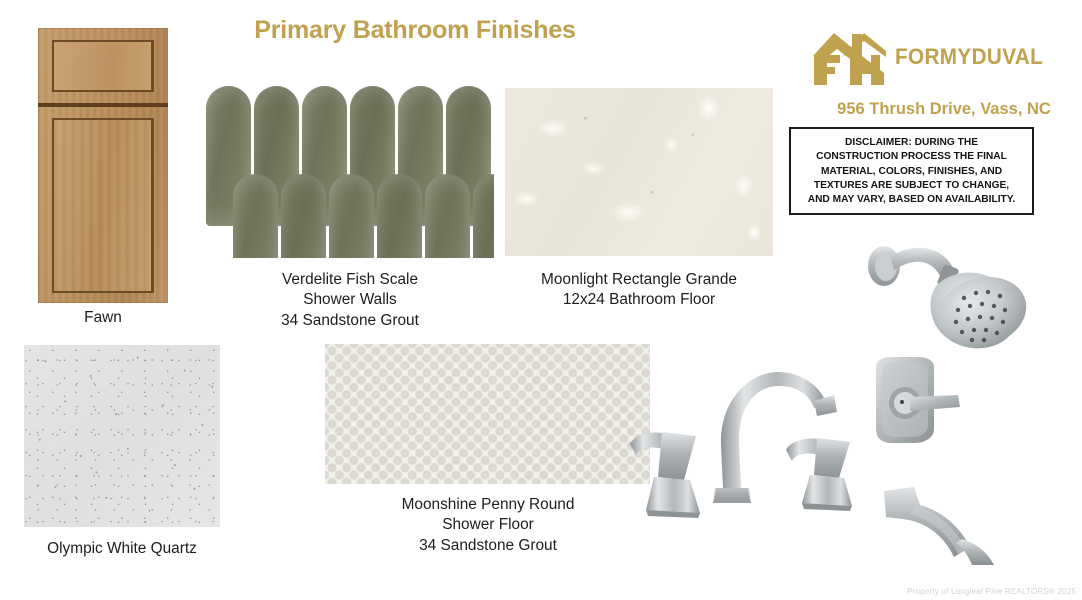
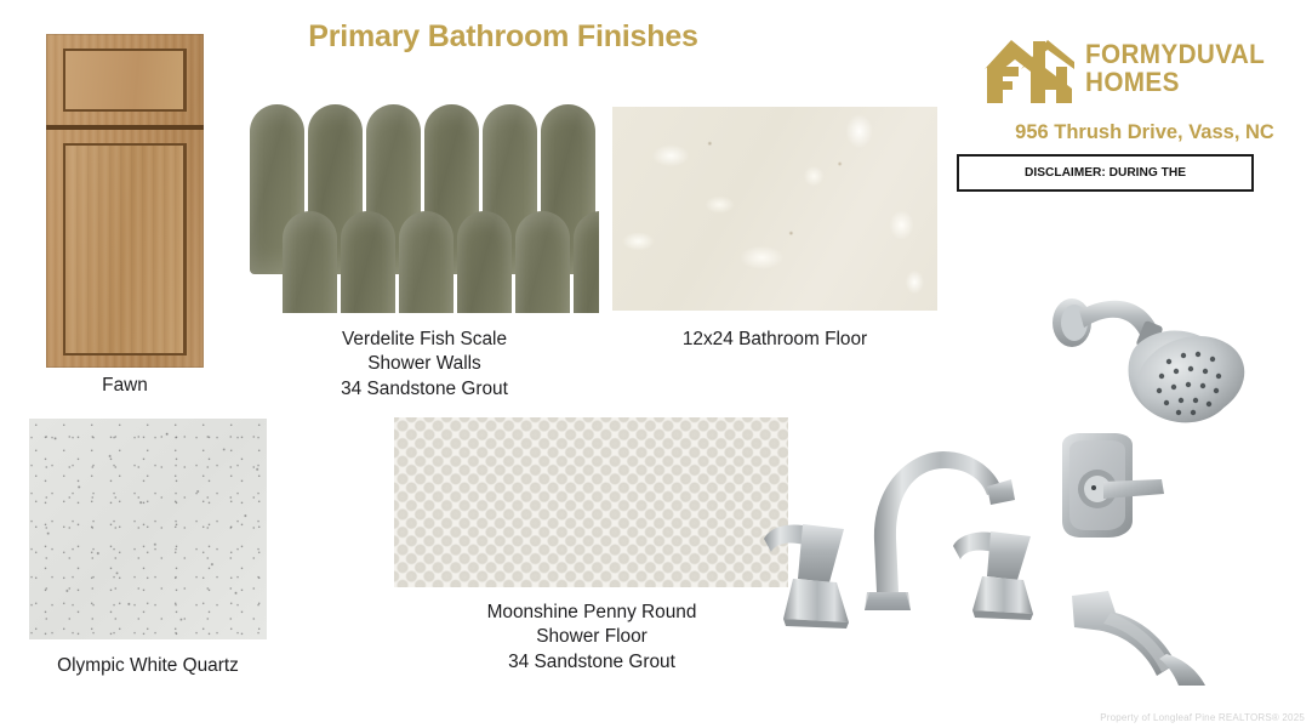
  Primary Bathroom Finishes
  FORMYDUVAL
+ HOMES
  956 Thrush Drive, Vass, NC
  DISCLAIMER: DURING THE
- CONSTRUCTION PROCESS THE FINAL
- MATERIAL, COLORS, FINISHES, AND
- TEXTURES ARE SUBJECT TO CHANGE,
- AND MAY VARY, BASED ON AVAILABILITY.
  Fawn
  Verdelite Fish Scale
  Shower Walls
  34 Sandstone Grout
- Moonlight Rectangle Grande
  12x24 Bathroom Floor
  Olympic White Quartz
  Moonshine Penny Round
  Shower Floor
  34 Sandstone Grout
  Property of Longleaf Pine REALTORS® 2025
